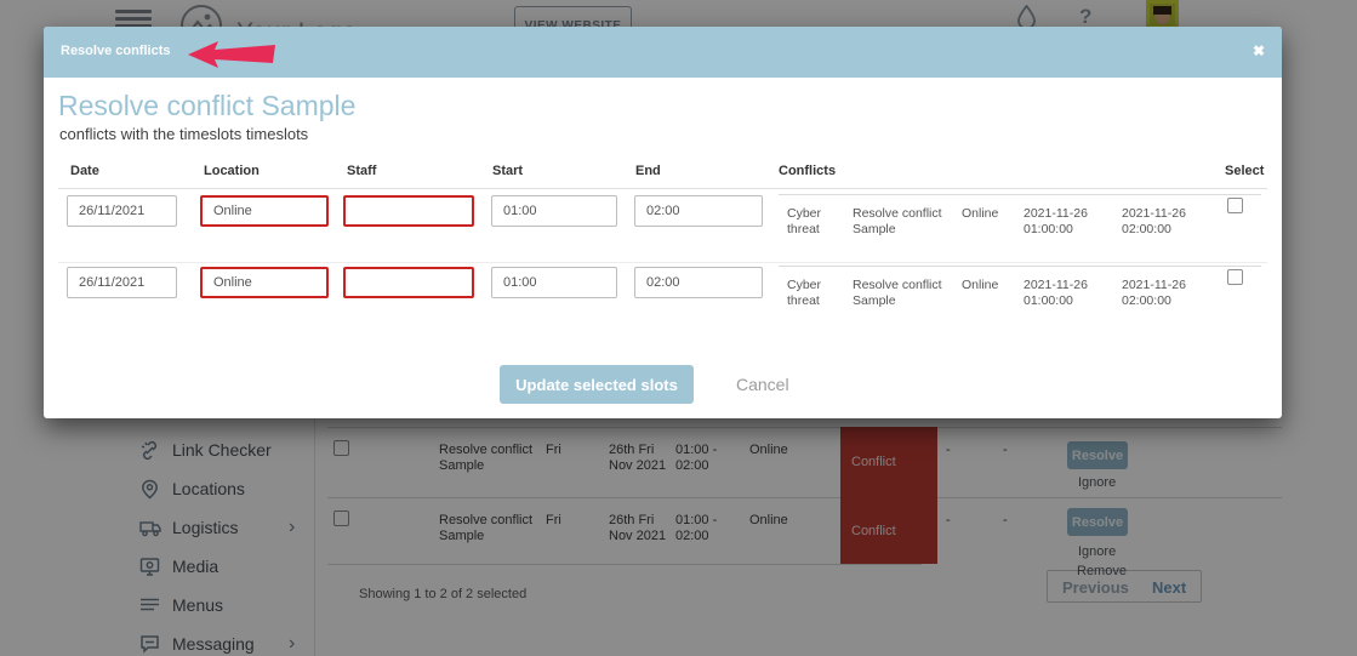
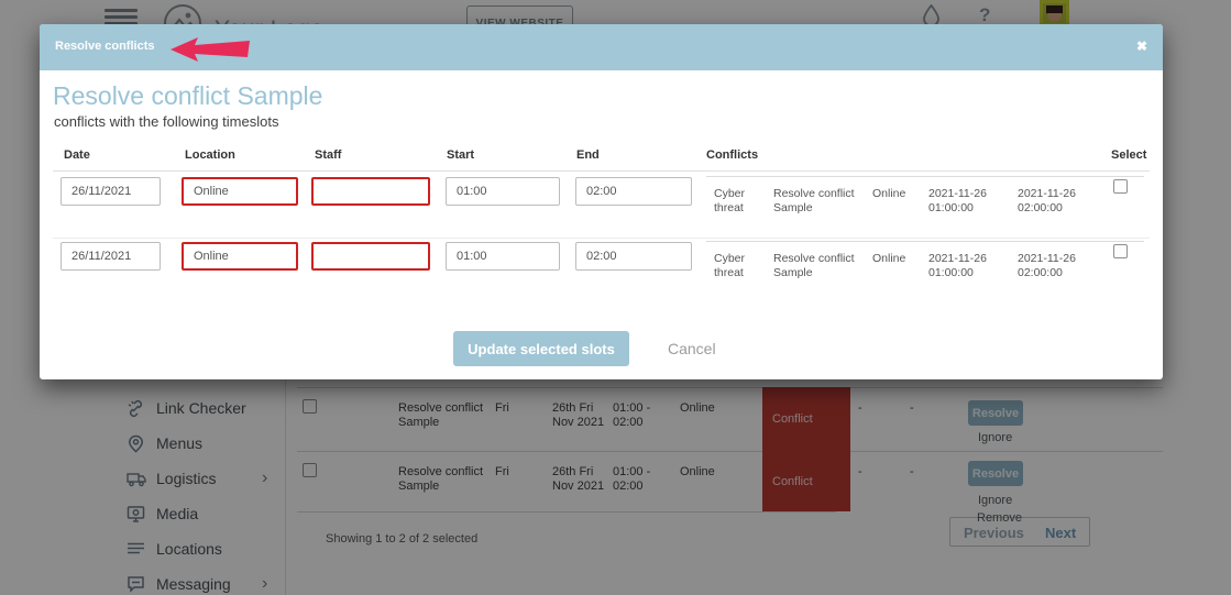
  ?
  Link Checker
- Locations
+ Menus
  Logistics
  ›
  Media
- Menus
+ Locations
  Messaging
  ›
  Resolve conflict Sample
  Fri
  26th Fri Nov 2021
  01:00 - 02:00
  Online
  Conflict
  -
  -
  Resolve
  Ignore
  Resolve conflict Sample
  Fri
  26th Fri Nov 2021
  01:00 - 02:00
  Online
  Conflict
  -
  -
  Resolve
  Ignore
  Remove
  Showing 1 to 2 of 2 selected
  Previous
  Next
  Resolve conflicts
  ✖
  Resolve conflict Sample
- conflicts with the timeslots timeslots
+ conflicts with the following timeslots
  Date
  Location
  Staff
  Start
  End
  Conflicts
  Select
  26/11/2021
  Online
  01:00
  02:00
  Cyber threat
  Resolve conflict Sample
  Online
  2021-11-26 01:00:00
  2021-11-26 02:00:00
  26/11/2021
  Online
  01:00
  02:00
  Cyber threat
  Resolve conflict Sample
  Online
  2021-11-26 01:00:00
  2021-11-26 02:00:00
  Update selected slots
  Cancel
